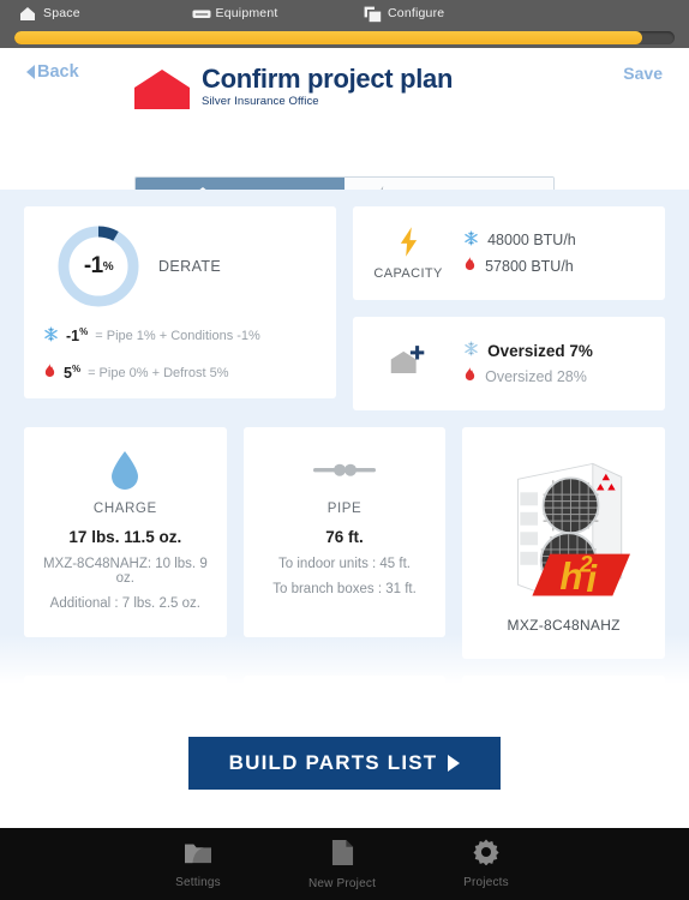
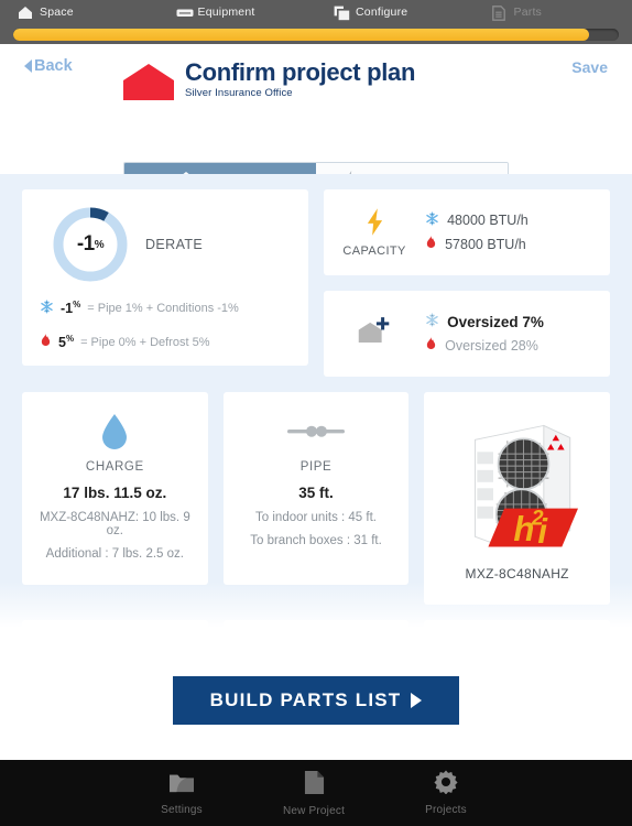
  Space
  Equipment
  Configure
+ Parts
  Back
  Save
  Confirm project plan
  Silver Insurance Office
  -1
  %
  DERATE
  -1%
  = Pipe 1% + Conditions -1%
  5%
  = Pipe 0% + Defrost 5%
  CAPACITY
  48000 BTU/h
  57800 BTU/h
  Oversized 7%
  Oversized 28%
  CHARGE
  17 lbs. 11.5 oz.
  MXZ-8C48NAHZ: 10 lbs. 9 oz.
  Additional : 7 lbs. 2.5 oz.
  PIPE
- 76 ft.
+ 35 ft.
  To indoor units : 45 ft.
  To branch boxes : 31 ft.
  h
  2
  i
  MXZ-8C48NAHZ
  BUILD PARTS LIST
  Settings
  New Project
  Projects
